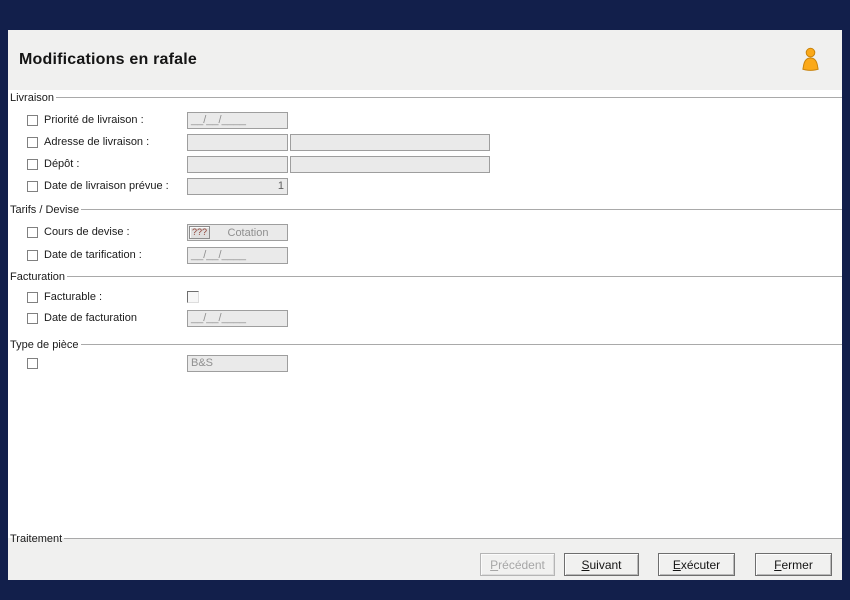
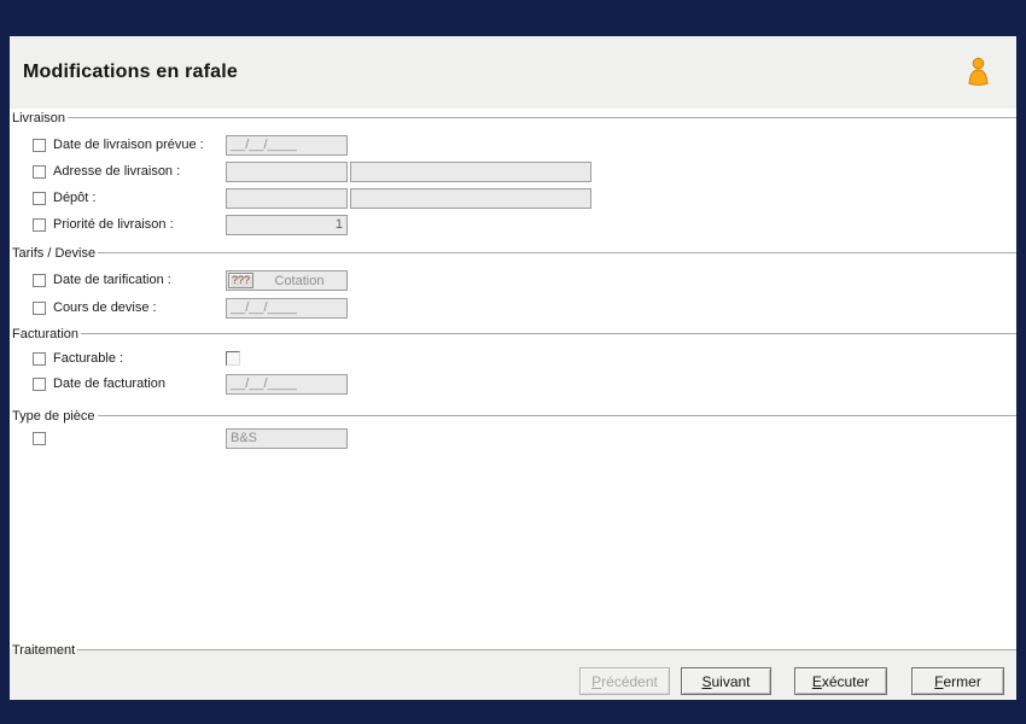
  Modifications en rafale
  Livraison
- Priorité de livraison :
+ Date de livraison prévue :
  __/__/____
  Adresse de livraison :
  Dépôt :
- Date de livraison prévue :
+ Priorité de livraison :
  1
  Tarifs / Devise
- Cours de devise :
+ Date de tarification :
  ???
  Cotation
- Date de tarification :
+ Cours de devise :
  __/__/____
  Facturation
  Facturable :
  Date de facturation
  __/__/____
  Type de pièce
  B&S
  Traitement
  Précédent
  Suivant
  Exécuter
  Fermer
